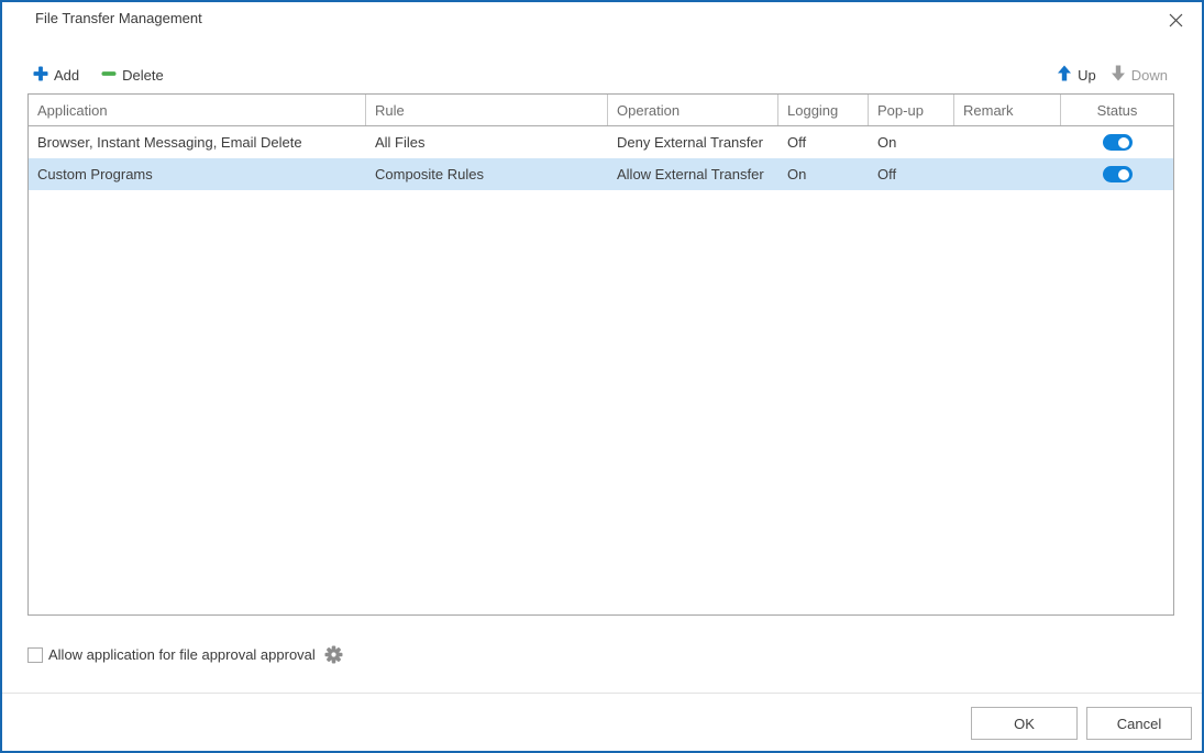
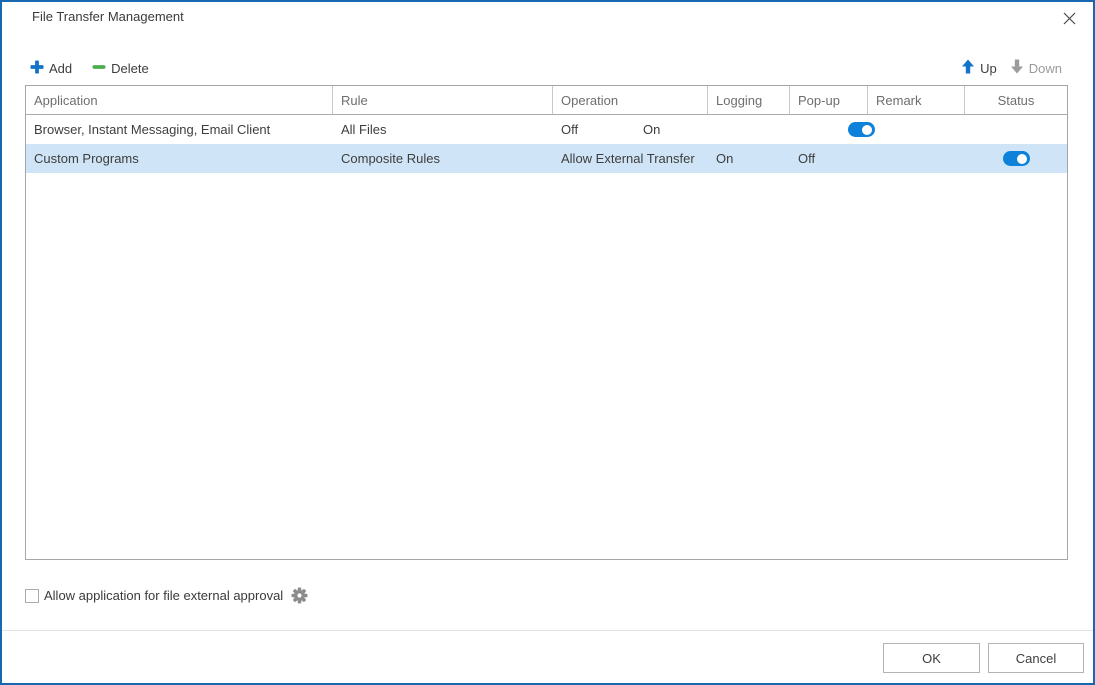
  File Transfer Management
  Add
  Delete
  Up
  Down
  Application
  Rule
  Operation
  Logging
  Pop-up
  Remark
  Status
- Browser, Instant Messaging, Email Delete
+ Browser, Instant Messaging, Email Client
  All Files
- Deny External Transfer
  Off
  On
  Custom Programs
  Composite Rules
  Allow External Transfer
  On
  Off
- Allow application for file approval approval
+ Allow application for file external approval
  OK
  Cancel
